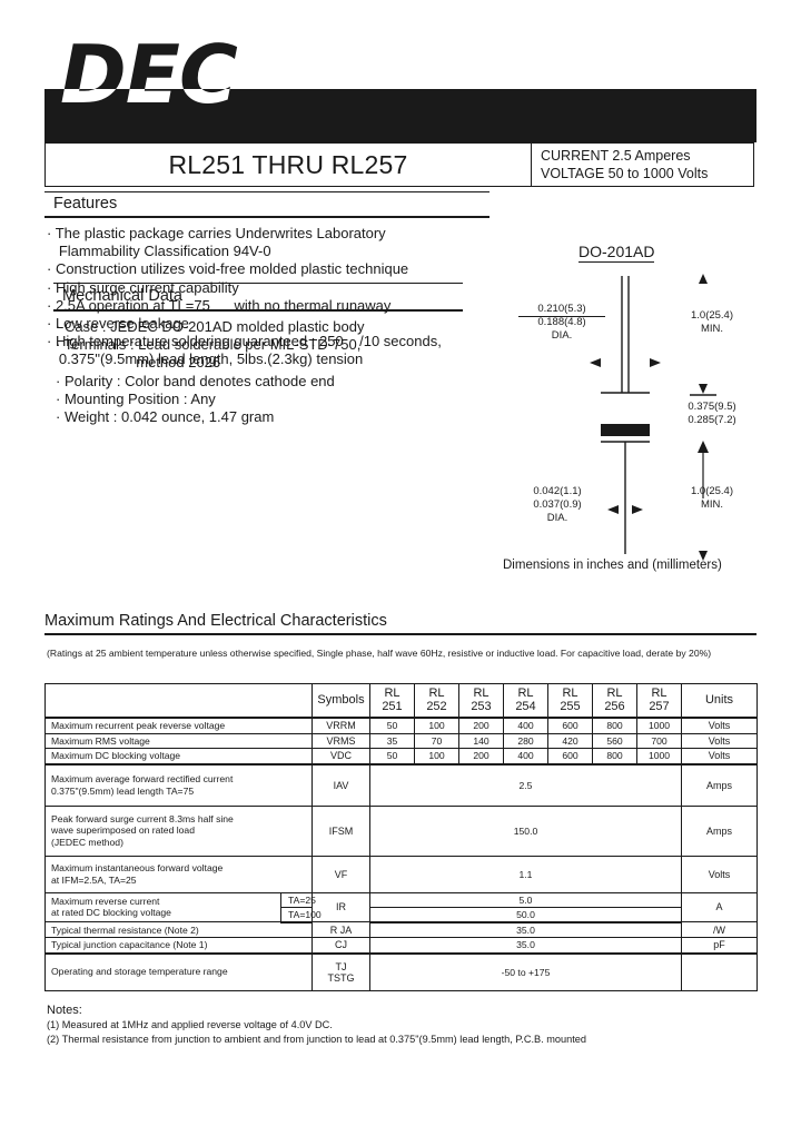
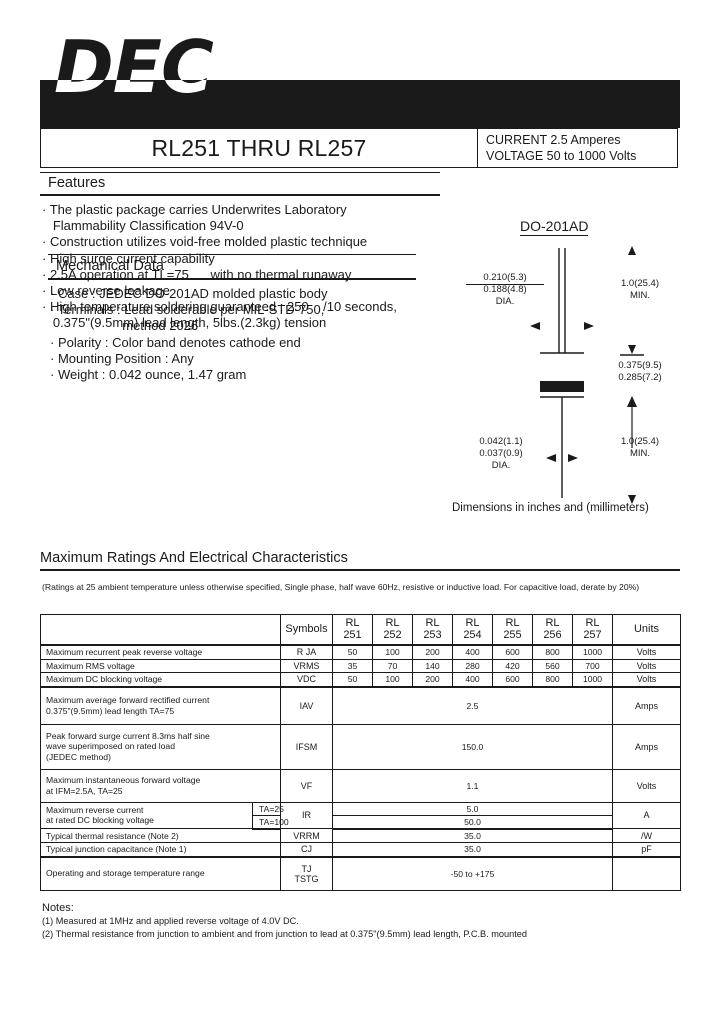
  DEC
  RL251 THRU RL257
  CURRENT 2.5 Amperes
  VOLTAGE 50 to 1000 Volts
  Features
  · The plastic package carries Underwrites Laboratory
  Flammability Classification 94V-0
  · Construction utilizes void-free molded plastic technique
  · High surge current capability
  · 2.5A operation at TL=75 with no thermal runaway
  · Low reverse leakage
  · High temperature soldering guaranteed : 250 /10 seconds,
  0.375"(9.5mm) lead length, 5lbs.(2.3kg) tension
  Mechanical Data
  · Case : JEDEC DO-201AD molded plastic body
  · Terminals : Lead solderable per MIL-STD-750,
  method 2026
  · Polarity : Color band denotes cathode end
  · Mounting Position : Any
  · Weight : 0.042 ounce, 1.47 gram
  DO-201AD
  0.210(5.3)
  0.188(4.8)
  DIA.
  1.0(25.4)
  MIN.
  0.375(9.5)
  0.285(7.2)
  1.0(25.4)
  MIN.
  0.042(1.1)
  0.037(0.9)
  DIA.
  Dimensions in inches and (millimeters)
  Maximum Ratings And Electrical Characteristics
  (Ratings at 25 ambient temperature unless otherwise specified, Single phase, half wave 60Hz, resistive or inductive load. For capacitive load, derate by 20%)
  	Symbols	RL 251	RL 252	RL 253	RL 254	RL 255	RL 256	RL 257	Units
- Maximum recurrent peak reverse voltage	VRRM	50	100	200	400	600	800	1000	Volts
+ Maximum recurrent peak reverse voltage	R JA	50	100	200	400	600	800	1000	Volts
  Maximum RMS voltage	VRMS	35	70	140	280	420	560	700	Volts
  Maximum DC blocking voltage	VDC	50	100	200	400	600	800	1000	Volts
  Maximum average forward rectified current 0.375"(9.5mm) lead length TA=75	IAV	2.5	Amps
  Peak forward surge current 8.3ms half sine wave superimposed on rated load (JEDEC method)	IFSM	150.0	Amps
  Maximum instantaneous forward voltage at IFM=2.5A, TA=25	VF	1.1	Volts
  Maximum reverse current at rated DC blocking voltage	TA=25	IR	5.0	A
  TA=100	50.0
- Typical thermal resistance (Note 2)	R JA	35.0	/W
+ Typical thermal resistance (Note 2)	VRRM	35.0	/W
  Typical junction capacitance (Note 1)	CJ	35.0	pF
  Operating and storage temperature range	TJ TSTG	-50 to +175
  Notes:
  (1) Measured at 1MHz and applied reverse voltage of 4.0V DC.
  (2) Thermal resistance from junction to ambient and from junction to lead at 0.375"(9.5mm) lead length, P.C.B. mounted
